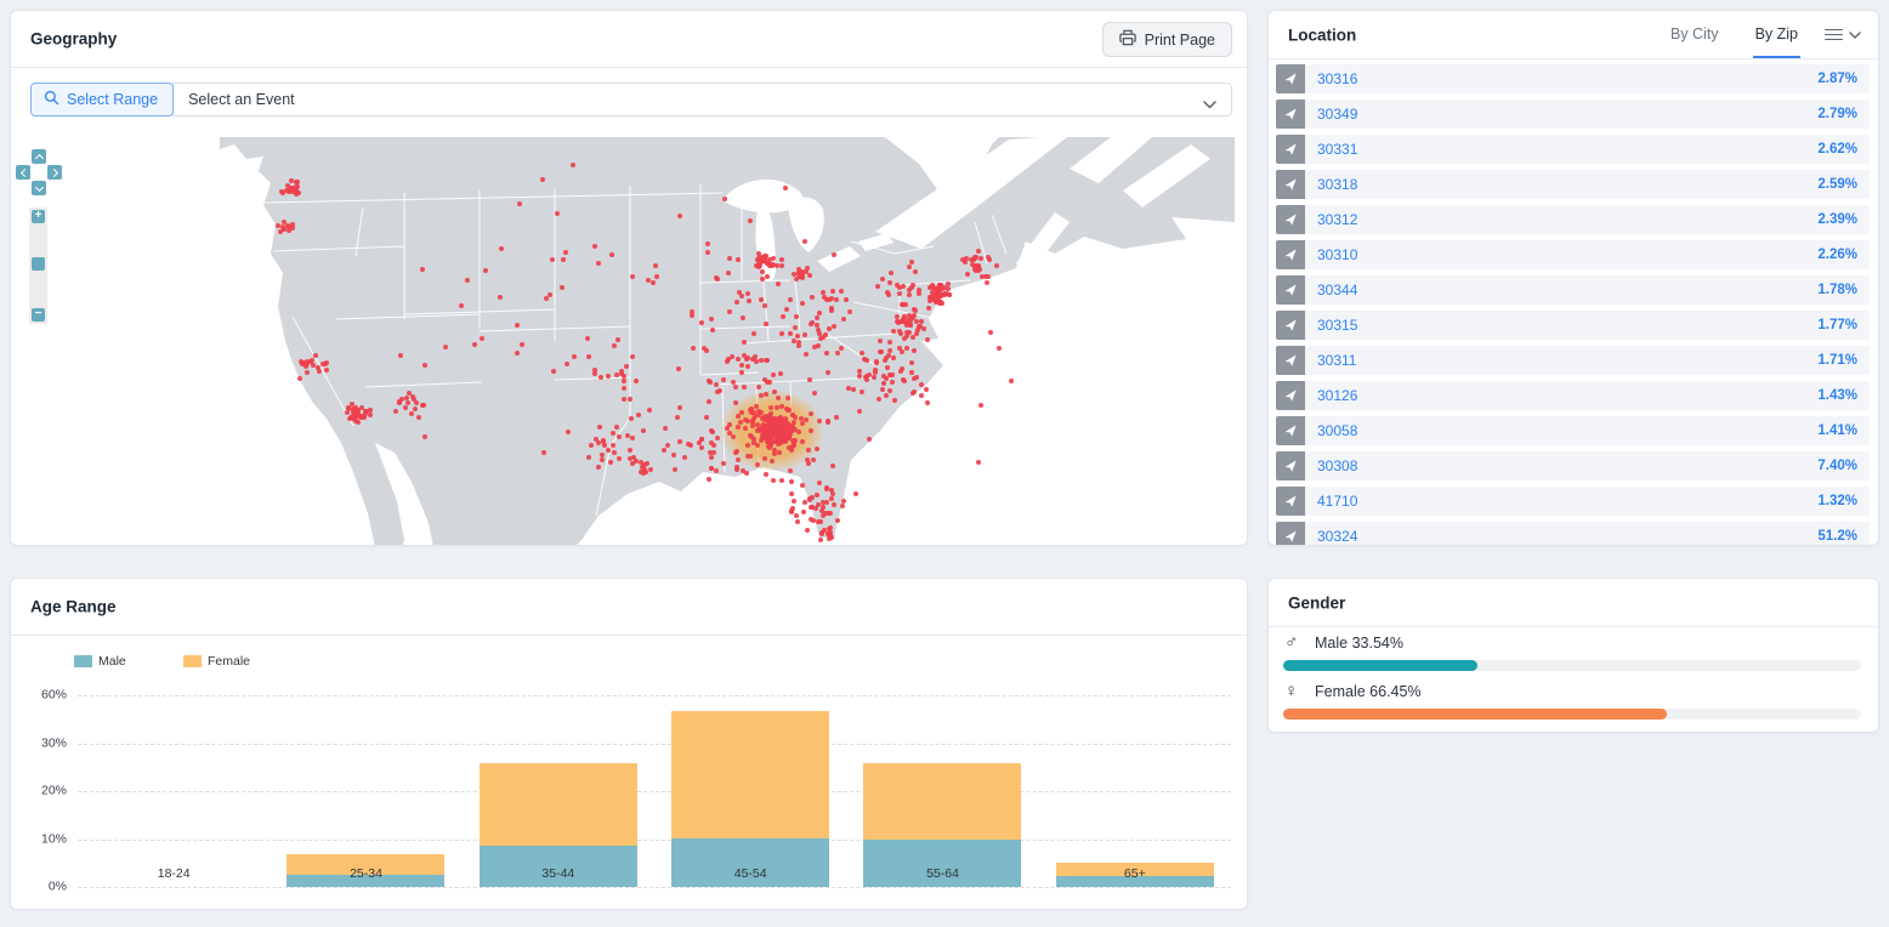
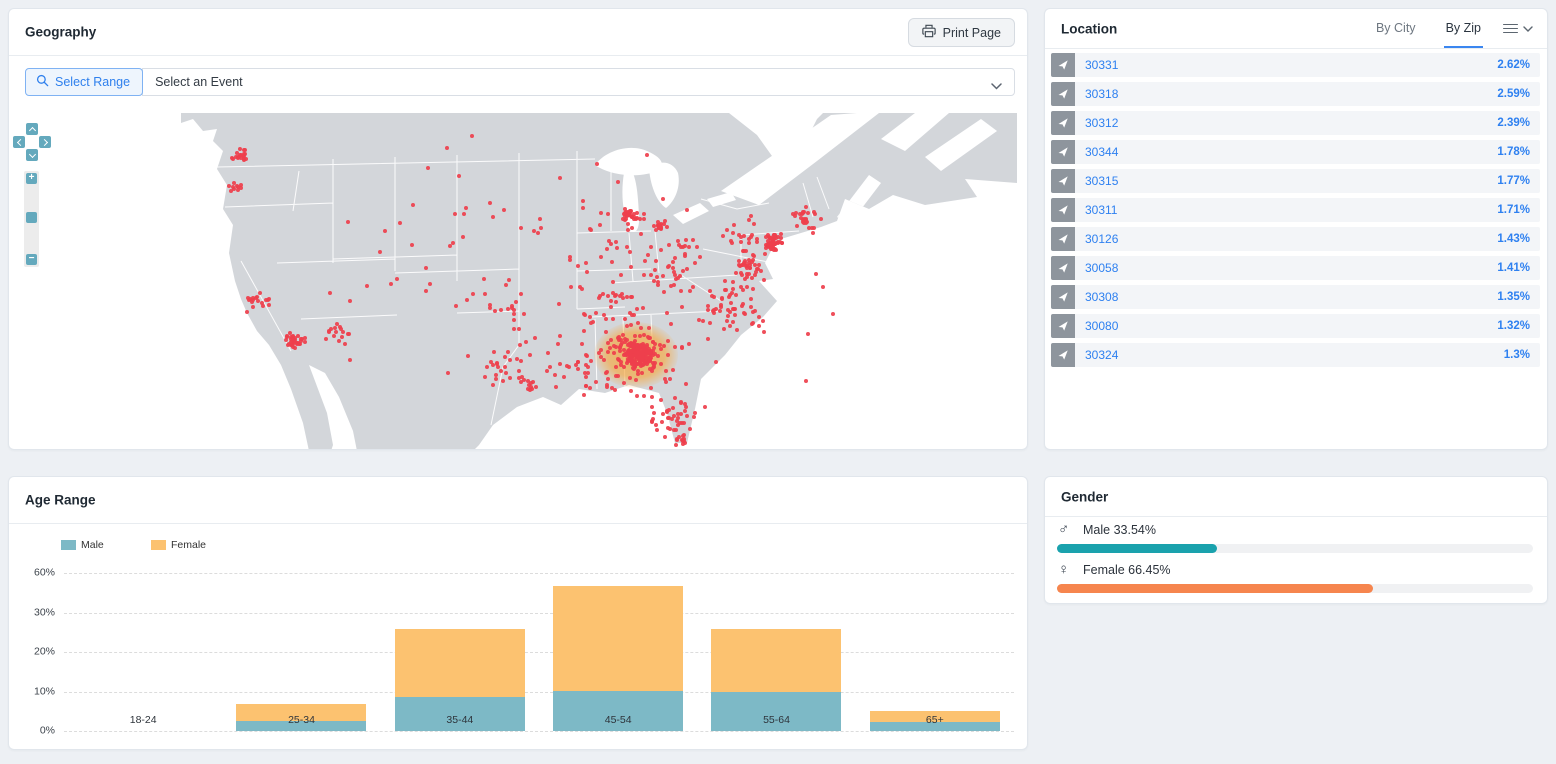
  Geography
  Print Page
  Select Range
  Select an Event
  +
  −
  Location
  By City
  By Zip
- 30316
- 2.87%
- 30349
- 2.79%
  30331
  2.62%
  30318
  2.59%
  30312
  2.39%
- 30310
- 2.26%
  30344
  1.78%
  30315
  1.77%
  30311
  1.71%
  30126
  1.43%
  30058
  1.41%
  30308
- 7.40%
+ 1.35%
- 41710
+ 30080
  1.32%
  30324
- 51.2%
+ 1.3%
  Age Range
  Male
  Female
  60%
  30%
  20%
  10%
  0%
  18-24
  25-34
  35-44
  45-54
  55-64
  65+
  Gender
  ♂
  Male 33.54%
  ♀
  Female 66.45%
